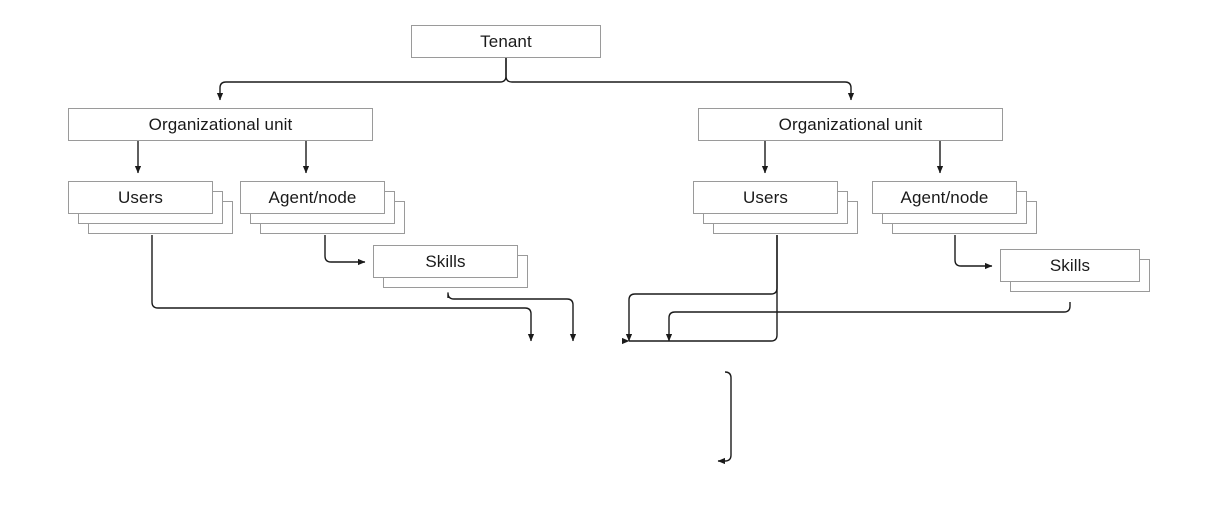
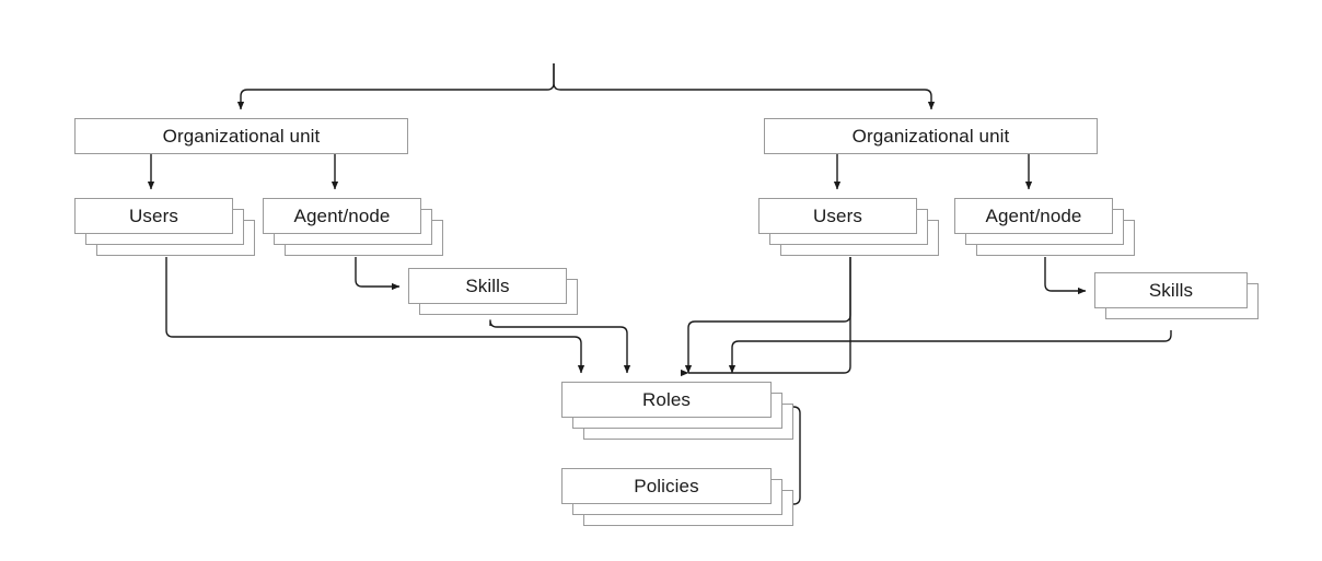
- Tenant
  Organizational unit
  Organizational unit
  Users
  Agent/node
  Users
  Agent/node
  Skills
  Skills
+ Roles
+ Policies
